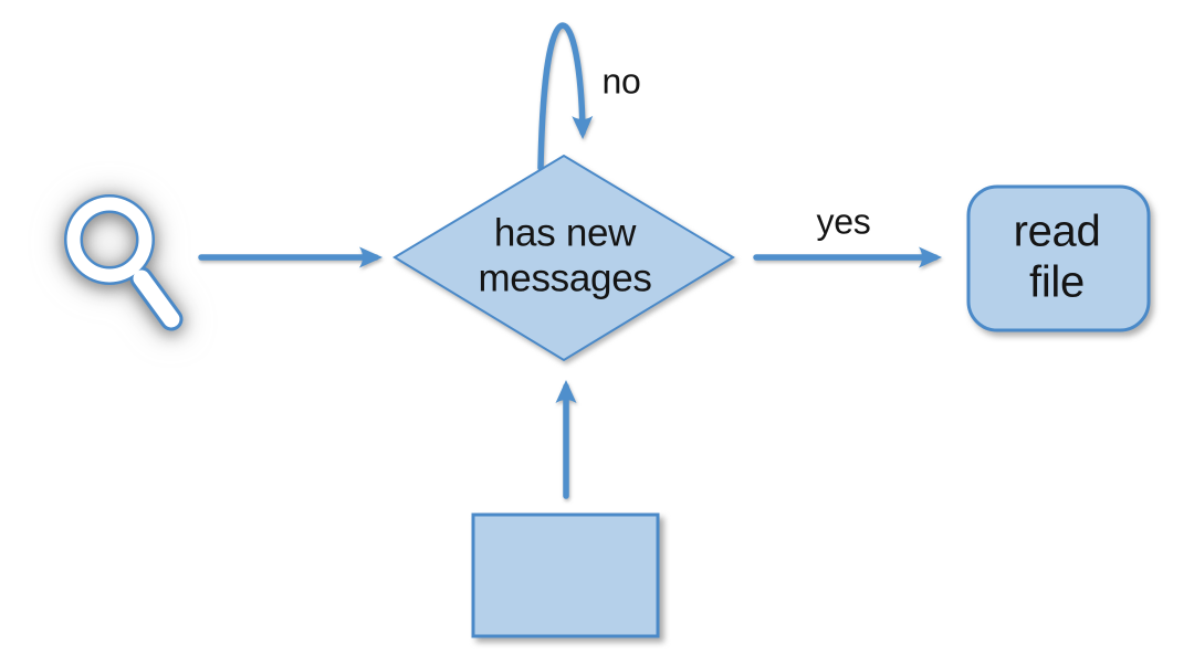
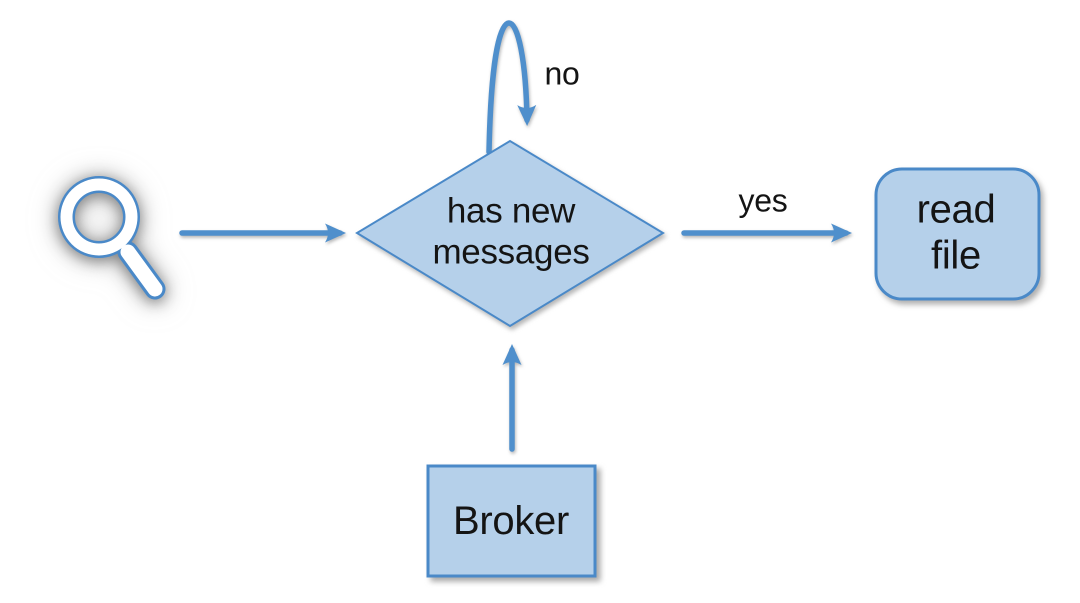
  has new
  messages
  no
  yes
  read
  file
+ Broker
